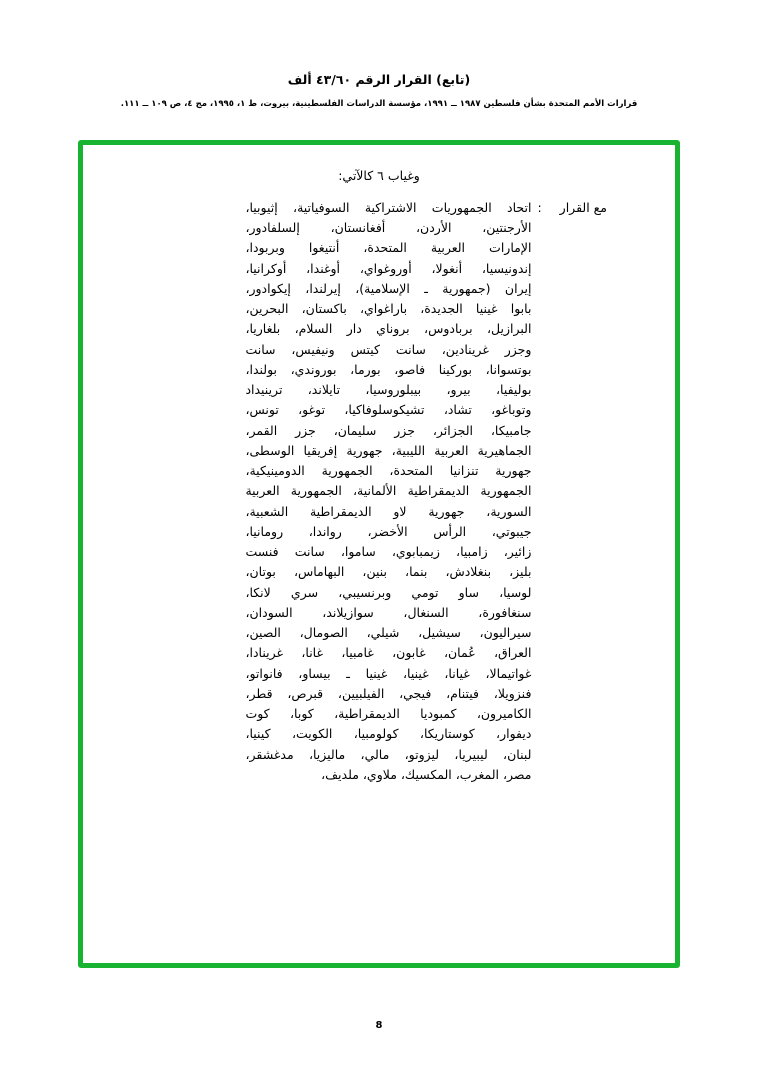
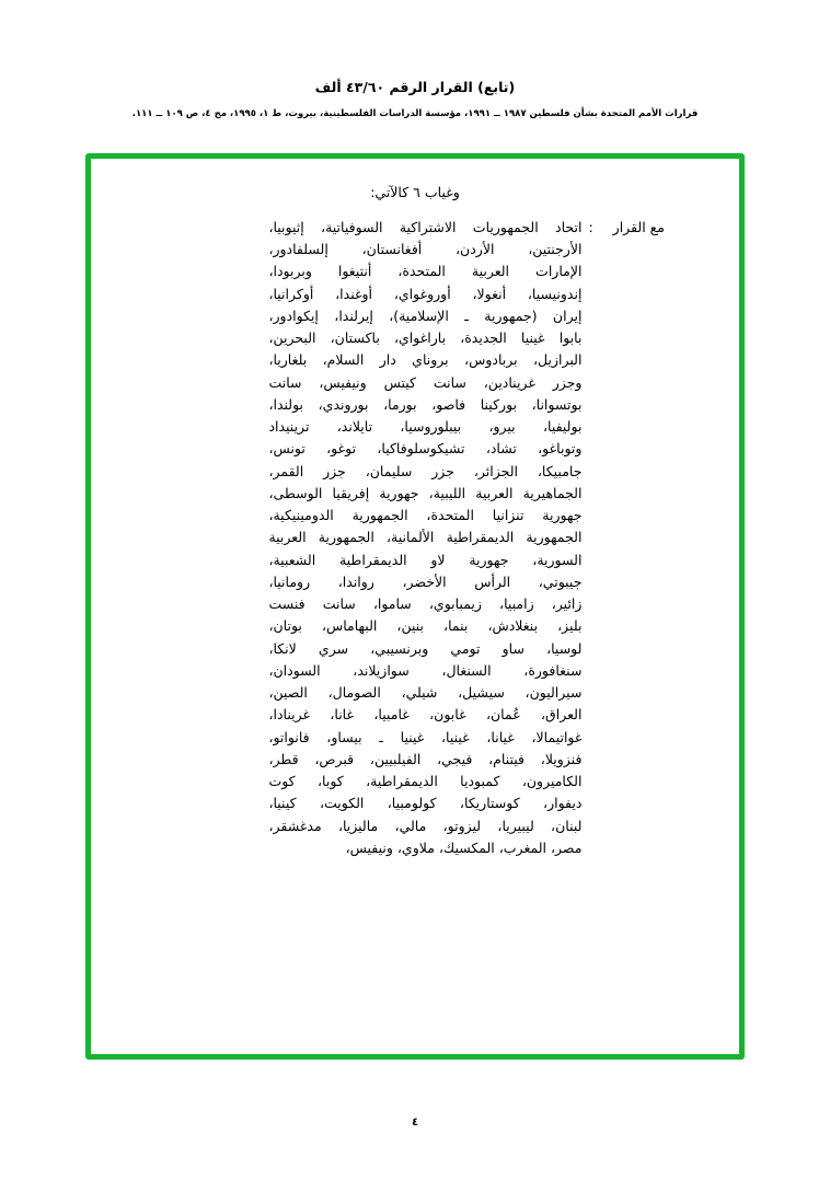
  (تابع) القرار الرقم ٤٣/٦٠ ألف
  قرارات الأمم المتحدة بشأن فلسطين ١٩٨٧ ــ ١٩٩١، مؤسسة الدراسات الفلسطينية، بيروت، ط ١، ١٩٩٥، مج ٤، ص ١٠٩ ــ ١١١.
  وغياب ٦ كالآتي:
  مع القرار:
  اتحاد الجمهوريات الاشتراكية السوفياتية، إثيوبيا،
  الأرجنتين، الأردن، أفغانستان، إلسلفادور،
  الإمارات العربية المتحدة، أنتيغوا وبربودا،
  إندونيسيا، أنغولا، أوروغواي، أوغندا، أوكرانيا،
  إيران (جمهورية ـ الإسلامية)، إيرلندا، إيكوادور،
  بابوا غينيا الجديدة، باراغواي، باكستان، البحرين،
  البرازيل، بربادوس، بروناي دار السلام، بلغاريا،
  وجزر غرينادين، سانت كيتس ونيفيس، سانت
  بوتسوانا، بوركينا فاصو، بورما، بوروندي، بولندا،
  بوليفيا، بيرو، بيبلوروسيا، تايلاند، ترينيداد
  وتوباغو، تشاد، تشيكوسلوفاكيا، توغو، تونس،
  جامبيكا، الجزائر، جزر سليمان، جزر القمر،
  الجماهيرية العربية الليبية، جهورية إفريقيا الوسطى،
  جهورية تنزانيا المتحدة، الجمهورية الدومينيكية،
  الجمهورية الديمقراطية الألمانية، الجمهورية العربية
  السورية، جهورية لاو الديمقراطية الشعبية،
  جيبوتي، الرأس الأخضر، رواندا، رومانيا،
  زائير، زامبيا، زيمبابوي، ساموا، سانت فنست
  بليز، بنغلادش، بنما، بنين، البهاماس، بوتان،
  لوسيا، ساو تومي وبرنسيبي، سري لانكا،
  سنغافورة، السنغال، سوازيلاند، السودان،
  سيراليون، سيشيل، شيلي، الصومال، الصين،
  العراق، عُمان، غابون، غامبيا، غانا، غرينادا،
  غواتيمالا، غيانا، غينيا، غينيا ـ بيساو، فانواتو،
  فنزويلا، فيتنام، فيجي، الفيلبيين، قبرص، قطر،
  الكاميرون، كمبوديا الديمقراطية، كوبا، كوت
  ديفوار، كوستاريكا، كولومبيا، الكويت، كينيا،
  لبنان، ليبيريا، ليزوتو، مالي، ماليزيا، مدغشقر،
- مصر، المغرب، المكسيك، ملاوي، ملديف،
+ مصر، المغرب، المكسيك، ملاوي، ونيفيس،
- 8
+ ٤
